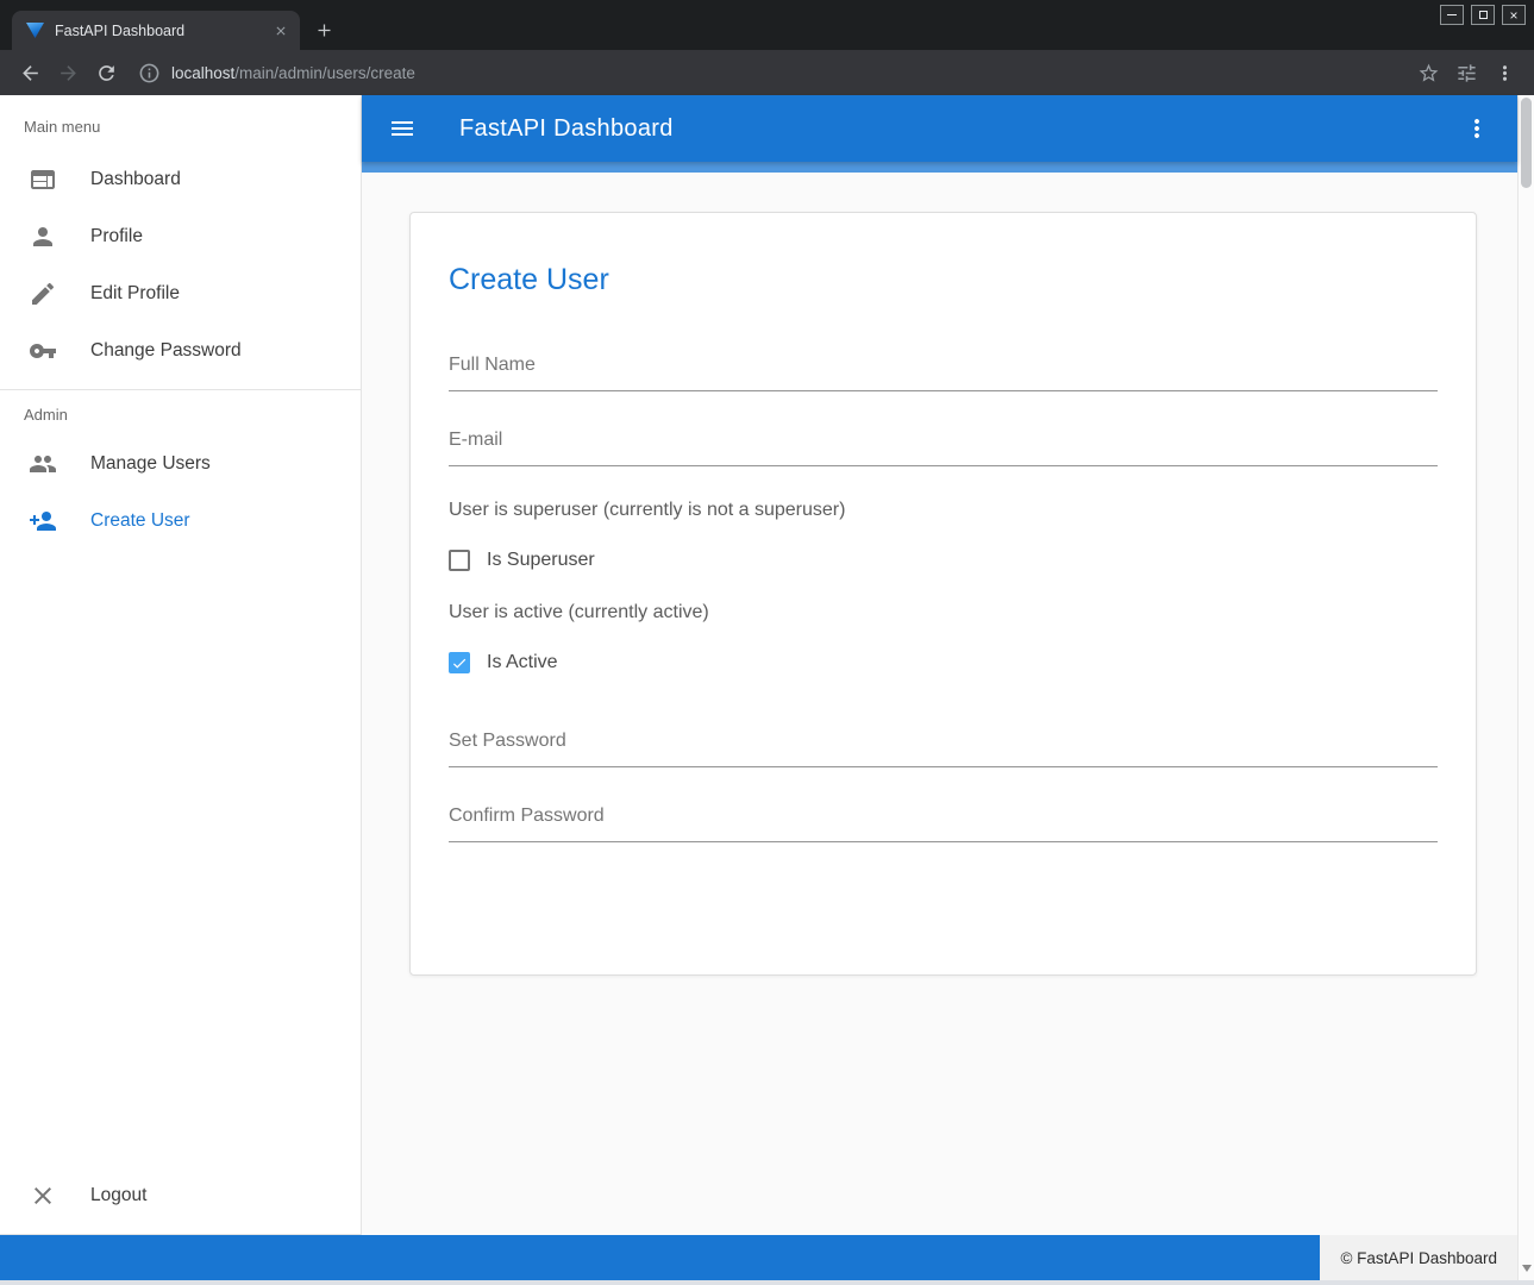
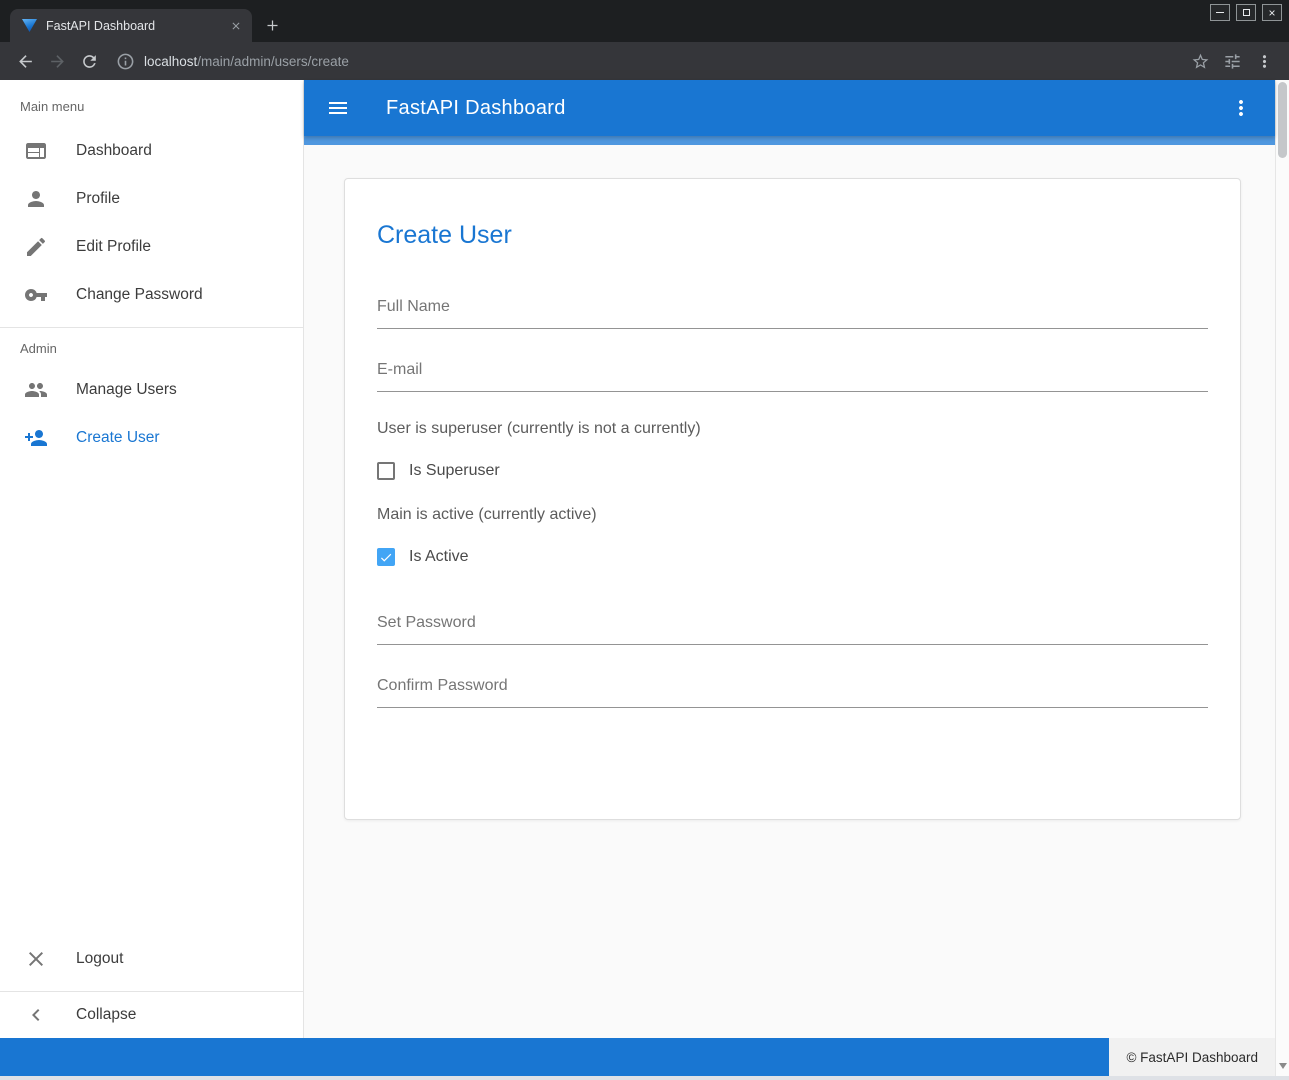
  FastAPI Dashboard
  ×
  localhost/main/admin/users/create
  Main menu
  Dashboard
  Profile
  Edit Profile
  Change Password
  Admin
  Manage Users
  Create User
  Logout
+ Collapse
  FastAPI Dashboard
  Create User
  Full Name
  E-mail
- User is superuser (currently is not a superuser)
+ User is superuser (currently is not a currently)
  Is Superuser
- User is active (currently active)
+ Main is active (currently active)
  Is Active
  Set Password
  Confirm Password
  © FastAPI Dashboard
